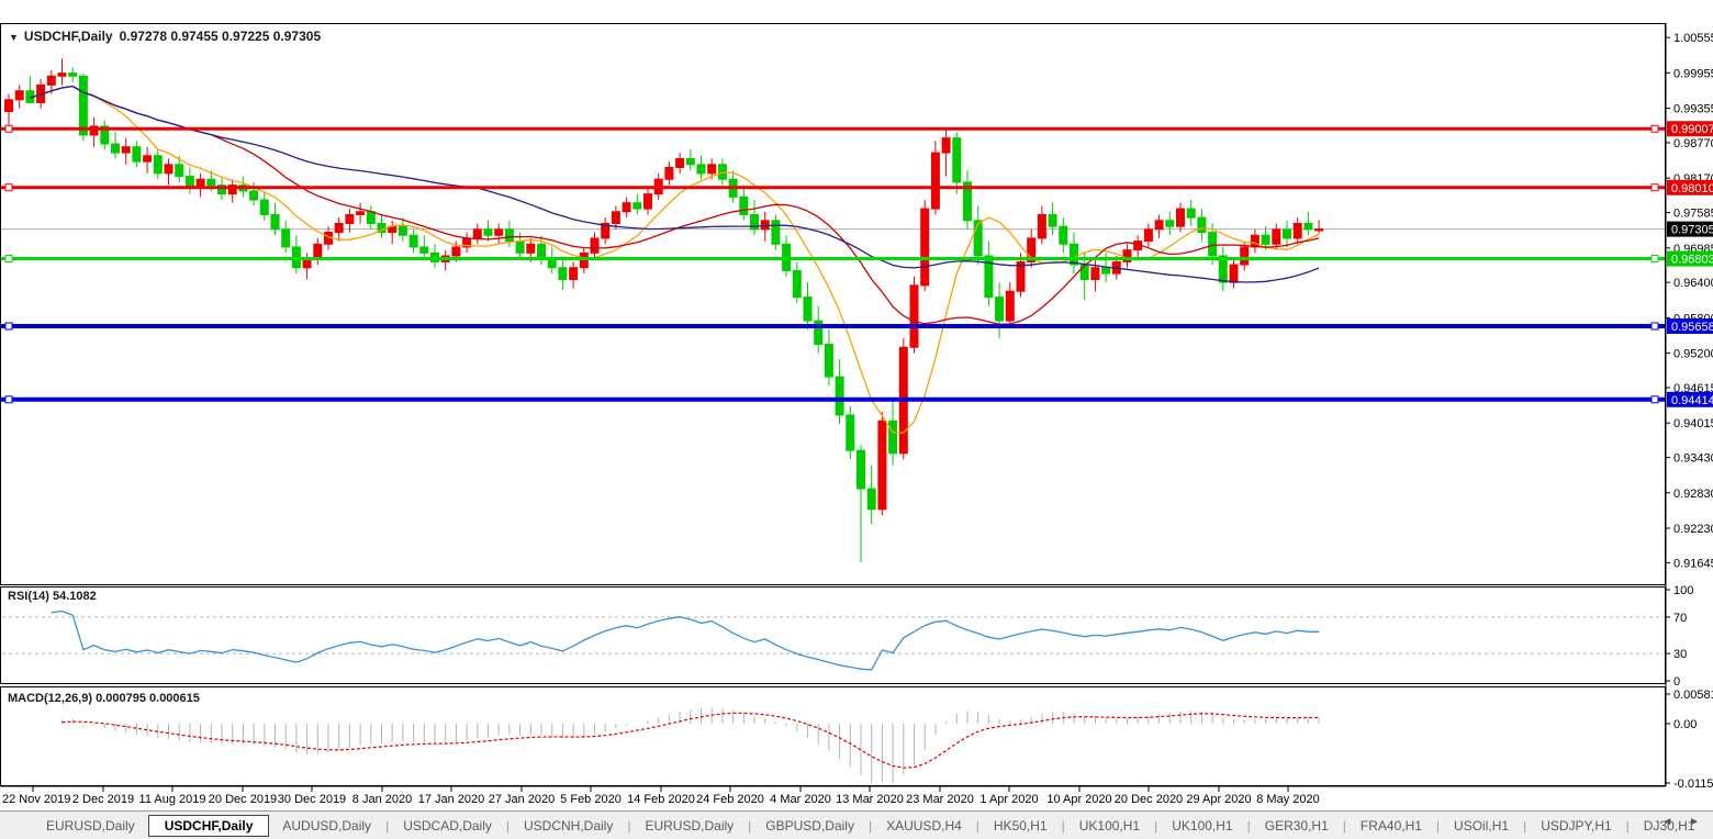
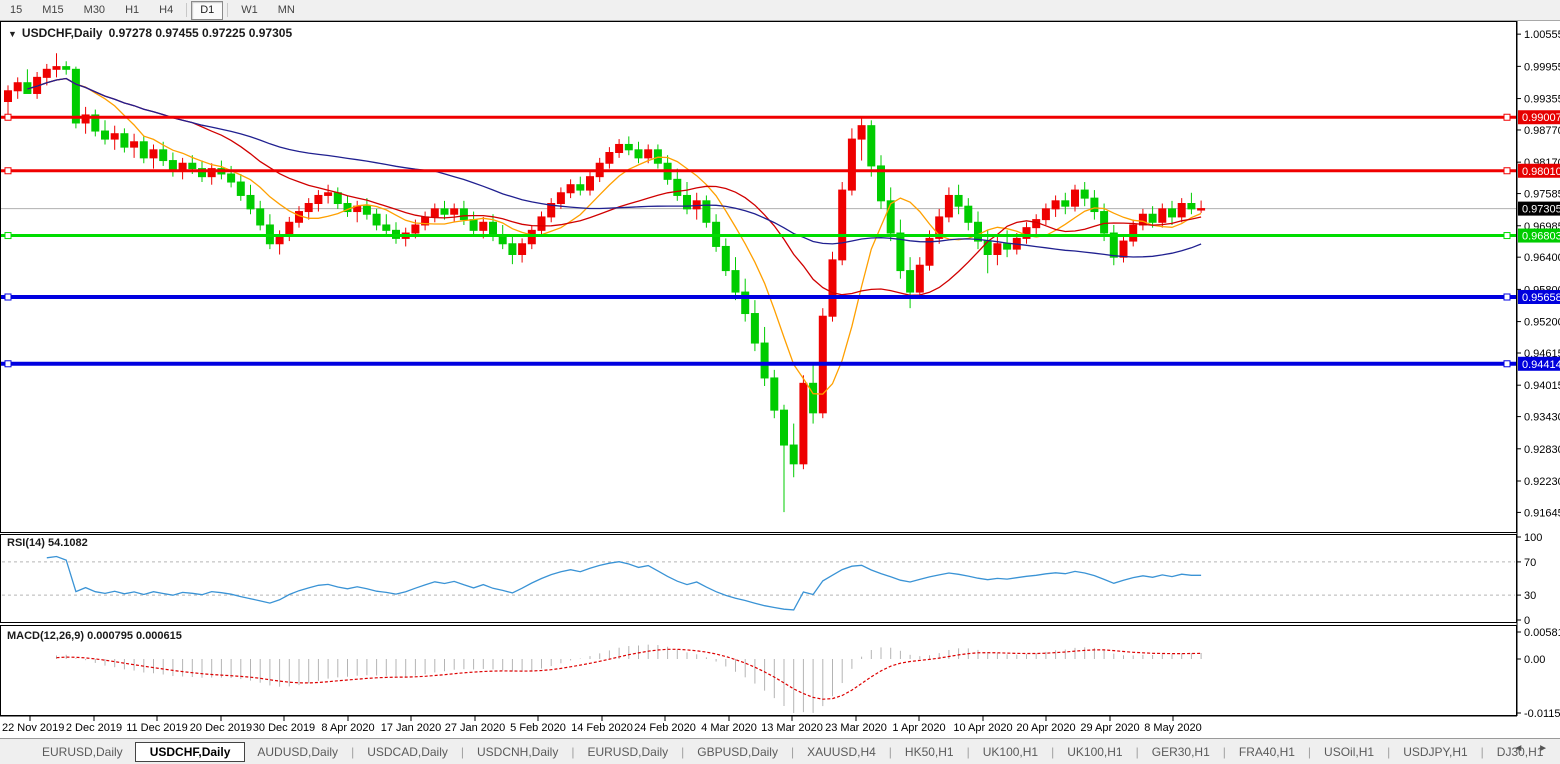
+ 15
+ M15
+ M30
+ H1
+ H4
+ D1
+ W1
+ MN
  1.0055
  0.9995
  0.9935
  0.9877
  0.9817
  0.9758
  0.9698
  0.9640
  0.9520
  0.9461
  0.9401
  0.9343
  0.9283
  0.9223
  0.9164
  0.99007
  0.98010
  0.97305
  0.96803
  0.95658
  0.94414
  100
  70
  30
  0
  0.0058
  0.00
  -0.0115
  22 Nov 2019
  2 Dec 2019
- 11 Aug 2019
+ 11 Dec 2019
  20 Dec 2019
  30 Dec 2019
- 8 Jan 2020
+ 8 Apr 2020
  17 Jan 2020
  27 Jan 2020
  5 Feb 2020
  14 Feb 2020
  24 Feb 2020
  4 Mar 2020
  13 Mar 2020
  23 Mar 2020
  1 Apr 2020
  10 Apr 2020
- 20 Dec 2020
+ 20 Apr 2020
  29 Apr 2020
  8 May 2020
  ▼ USDCHF,Daily 0.97278 0.97455 0.97225 0.97305
  RSI(14) 54.1082
  MACD(12,26,9) 0.000795 0.000615
  EURUSD,Daily
  USDCHF,Daily
  AUDUSD,Daily
  |
  USDCAD,Daily
  |
  USDCNH,Daily
  |
  EURUSD,Daily
  |
  GBPUSD,Daily
  |
  XAUUSD,H4
  |
  HK50,H1
  |
  UK100,H1
  |
  UK100,H1
  |
  GER30,H1
  |
  FRA40,H1
  |
  USOil,H1
  |
  USDJPY,H1
  |
  DJ30,H1
  ◄ ►
